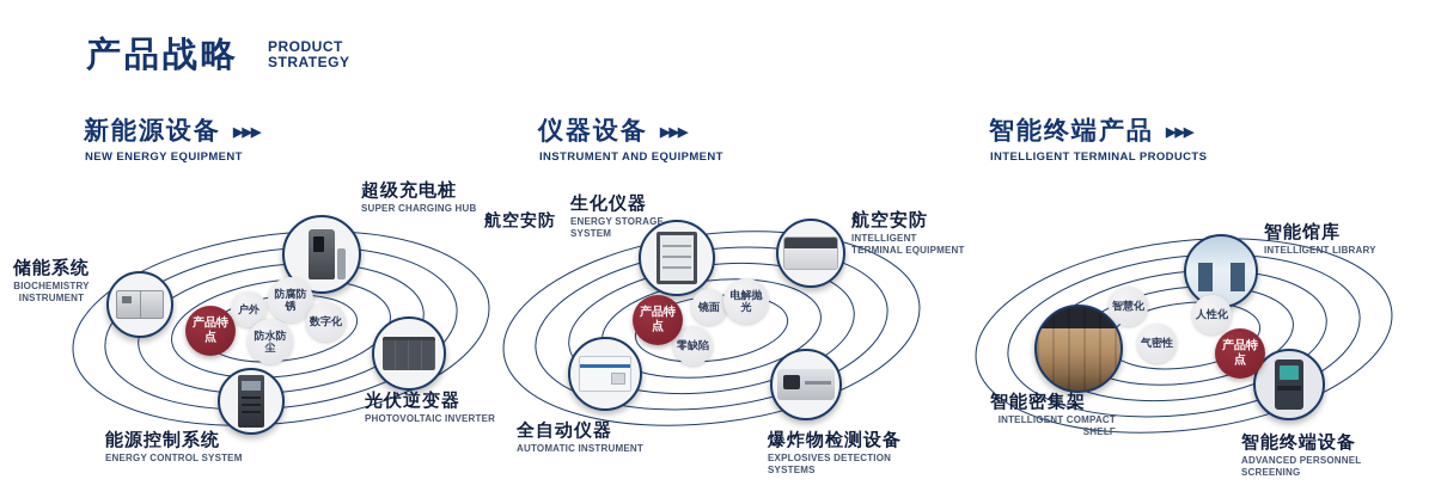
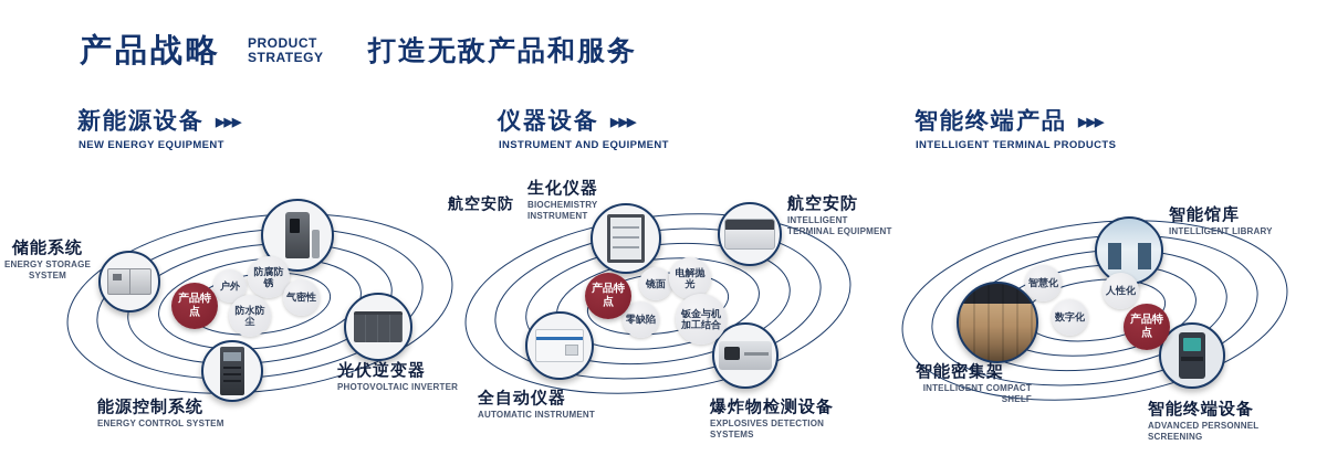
  产品战略
  PRODUCT
  STRATEGY
+ 打造无敌产品和服务
  新能源设备
  ▶▶▶
  NEW ENERGY EQUIPMENT
- 超级充电桩
- SUPER CHARGING HUB
  储能系统
- BIOCHEMISTRY INSTRUMENT
+ ENERGY STORAGE SYSTEM
  光伏逆变器
  PHOTOVOLTAIC INVERTER
  能源控制系统
  ENERGY CONTROL SYSTEM
  产品特点
  户外
  防腐防锈
- 数字化
+ 气密性
  防水防尘
  仪器设备
  ▶▶▶
  INSTRUMENT AND EQUIPMENT
  航空安防
  生化仪器
- ENERGY STORAGE SYSTEM
+ BIOCHEMISTRY INSTRUMENT
  航空安防
  INTELLIGENT TERMINAL EQUIPMENT
  全自动仪器
  AUTOMATIC INSTRUMENT
  爆炸物检测设备
  EXPLOSIVES DETECTION SYSTEMS
  产品特点
  镜面
  电解抛光
  零缺陷
+ 钣金与机加工结合
  智能终端产品
  ▶▶▶
  INTELLIGENT TERMINAL PRODUCTS
  智能馆库
  INTELLIGENT LIBRARY
  智能密集架
  INTELLIGENT COMPACT SHELF
  智能终端设备
  ADVANCED PERSONNEL SCREENING
  智慧化
  人性化
- 气密性
+ 数字化
  产品特点
